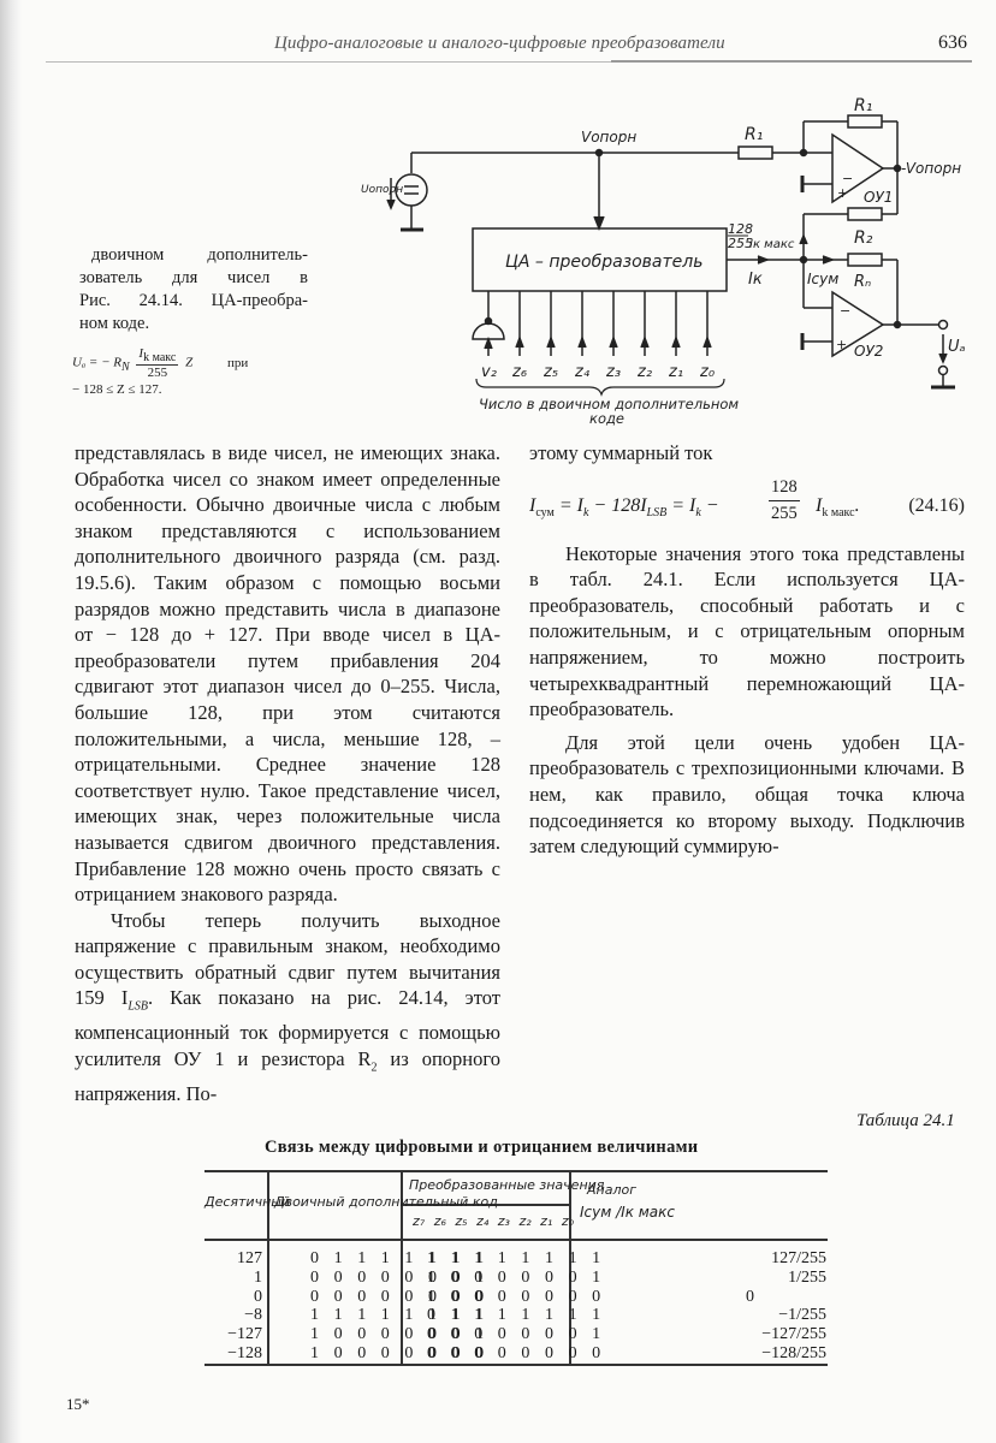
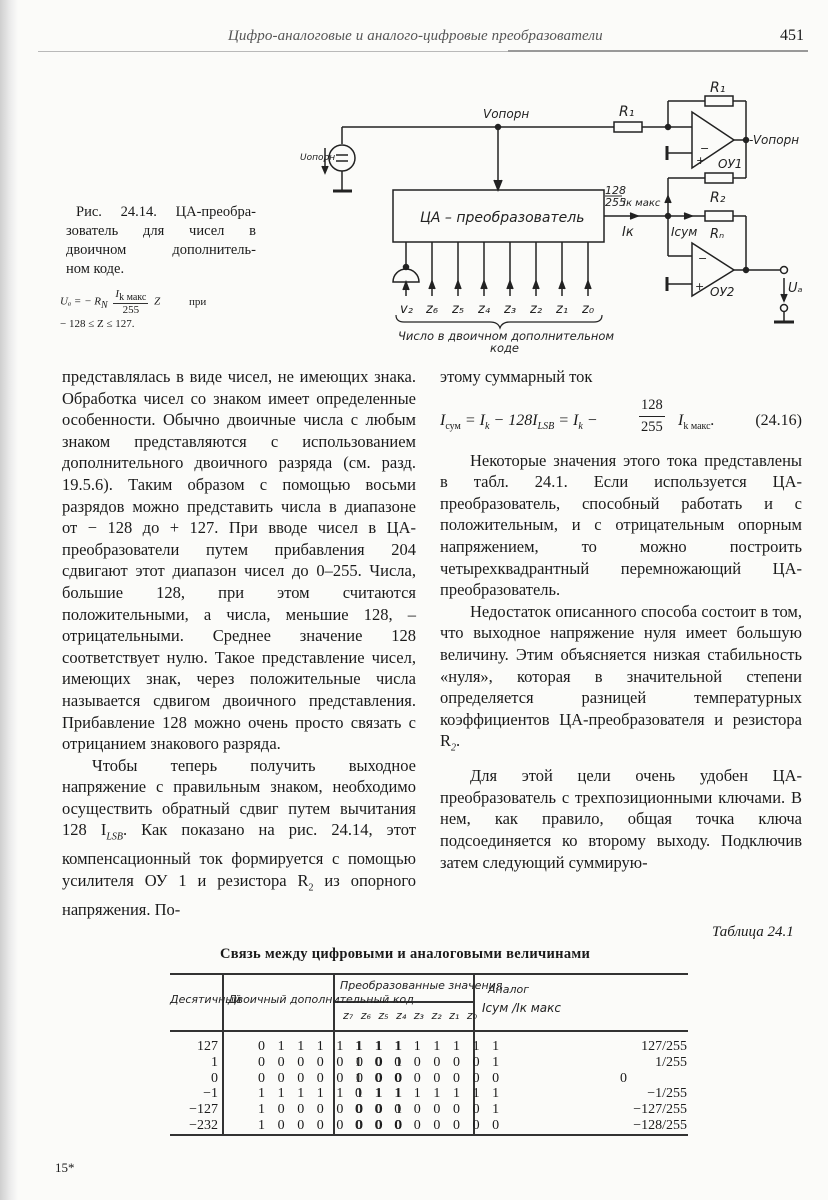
  Цифро-аналоговые и аналого-цифровые преобразователи
- 636
+ 451
- двоичном дополнитель-
+ Рис. 24.14. ЦА-преобра-
  зователь для чисел в
- Рис. 24.14. ЦА-преобра-
+ двоичном дополнитель-
  ном коде.
  Uₐ = − RN
  Ik макс
  255
  Z при
  − 128 ≤ Z ≤ 127.
  Uопорн
  Vопорн
  R₁
  R₁
  -Vопорн
  −
  +
  ОУ1
  R₂
  128
  255
  Iк макс
  ЦА – преобразователь
  Iк
  Iсум
  Rₙ
  −
  +
  ОУ2
  Uₐ
  v₂
  z₆
  z₅
  z₄
  z₃
  z₂
  z₁
  z₀
  Число в двоичном дополнительном
  коде
  представлялась в виде чисел, не имеющих знака. Обработка чисел со знаком имеет определенные особенности. Обычно двоичные числа с любым знаком представляются с использованием дополнительного двоичного разряда (см. разд. 19.5.6). Таким образом с помощью восьми разрядов можно представить числа в диапазоне от − 128 до + 127. При вводе чисел в ЦА-преобразователи путем прибавления 204 сдвигают этот диапазон чисел до 0–255. Числа, большие 128, при этом считаются положительными, а числа, меньшие 128, – отрицательными. Среднее значение 128 соответствует нулю. Такое представление чисел, имеющих знак, через положительные числа называется сдвигом двоичного представления. Прибавление 128 можно очень просто связать с отрицанием знакового разряда.
- Чтобы теперь получить выходное напряжение с правильным знаком, необходимо осуществить обратный сдвиг путем вычитания 159 ILSB. Как показано на рис. 24.14, этот компенсационный ток формируется с помощью усилителя ОУ 1 и резистора R2 из опорного напряжения. По-
+ Чтобы теперь получить выходное напряжение с правильным знаком, необходимо осуществить обратный сдвиг путем вычитания 128 ILSB. Как показано на рис. 24.14, этот компенсационный ток формируется с помощью усилителя ОУ 1 и резистора R2 из опорного напряжения. По-
  этому суммарный ток
  Iсум = Ik − 128ILSB = Ik −
  128
  255
  Ik макс.
  (24.16)
  Некоторые значения этого тока представлены в табл. 24.1. Если используется ЦА-преобразователь, способный работать и с положительным, и с отрицательным опорным напряжением, то можно построить четырехквадрантный перемножающий ЦА-преобразователь.
+ Недостаток описанного способа состоит в том, что выходное напряжение нуля имеет большую величину. Этим объясняется низкая стабильность «нуля», которая в значительной степени определяется разницей температурных коэффициентов ЦА-преобразователя и резистора R2.
  Для этой цели очень удобен ЦА-преобразователь с трехпозиционными ключами. В нем, как правило, общая точка ключа подсоединяется ко второму выходу. Подключив затем следующий суммирую-
  Таблица 24.1
- Связь между цифровыми и отрицанием величинами
+ Связь между цифровыми и аналоговыми величинами
  Десятичный
  Двоичный дополнительный код
  Преобразованные значения
  z₇ z₆ z₅ z₄ z₃ z₂ z₁ z₀
  Аналог
  Iсум /Iк макс
  127
  0 1 1 1 1 1 1 1
  1 1 1 1 1 1 1 1
  127/255
  1
  0 0 0 0 0 0 0 1
  1 0 0 0 0 0 0 1
  1/255
  0
  0 0 0 0 0 0 0 0
  1 0 0 0 0 0 0 0
  0
- −8
+ −1
  1 1 1 1 1 1 1 1
  0 1 1 1 1 1 1 1
  −1/255
  −127
  1 0 0 0 0 0 0 1
  0 0 0 0 0 0 0 1
  −127/255
- −128
+ −232
  1 0 0 0 0 0 0 0
  0 0 0 0 0 0 0 0
  −128/255
  15*
